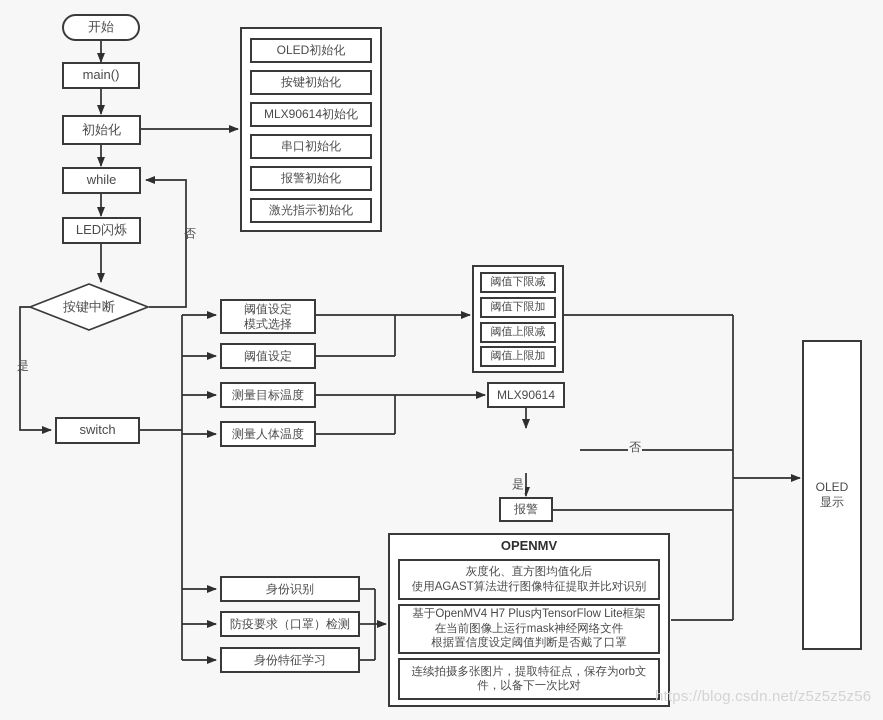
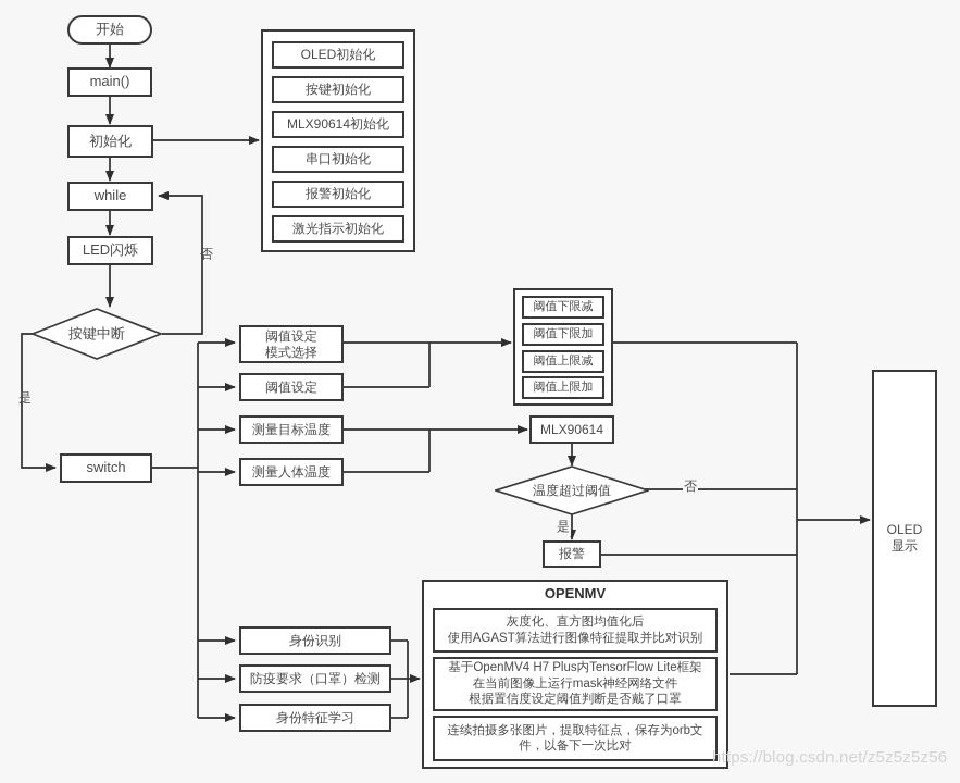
  开始
  main()
  初始化
  while
  LED闪烁
  按键中断
  switch
  OLED初始化
  按键初始化
  MLX90614初始化
  串口初始化
  报警初始化
  激光指示初始化
  阈值设定
  模式选择
  阈值设定
  测量目标温度
  测量人体温度
  身份识别
  防疫要求（口罩）检测
  身份特征学习
  阈值下限减
  阈值下限加
  阈值上限减
  阈值上限加
  MLX90614
+ 温度超过阈值
  报警
  是
  否
  OPENMV
  灰度化、直方图均值化后
  使用AGAST算法进行图像特征提取并比对识别
  基于OpenMV4 H7 Plus内TensorFlow Lite框架
  在当前图像上运行mask神经网络文件
  根据置信度设定阈值判断是否戴了口罩
  连续拍摄多张图片，提取特征点，保存为orb文
  件，以备下一次比对
  OLED
  显示
  https://blog.csdn.net/z5z5z5z56
